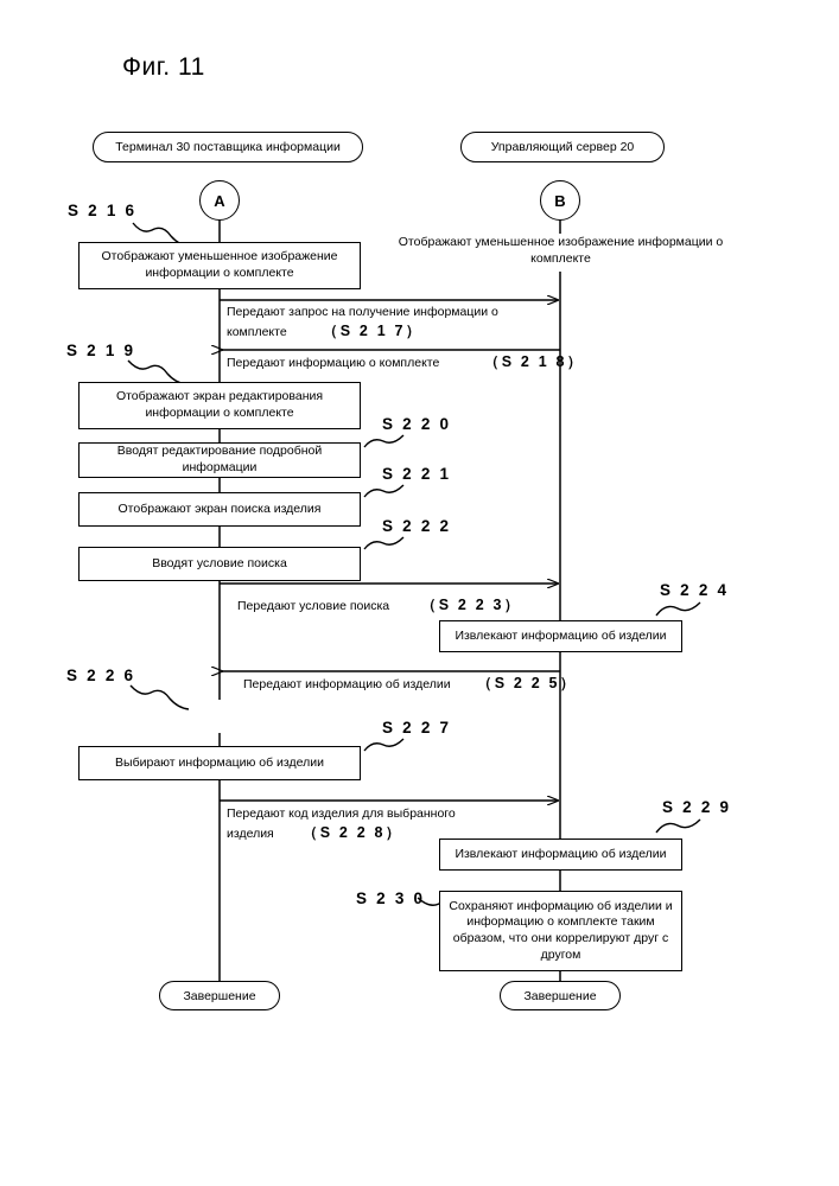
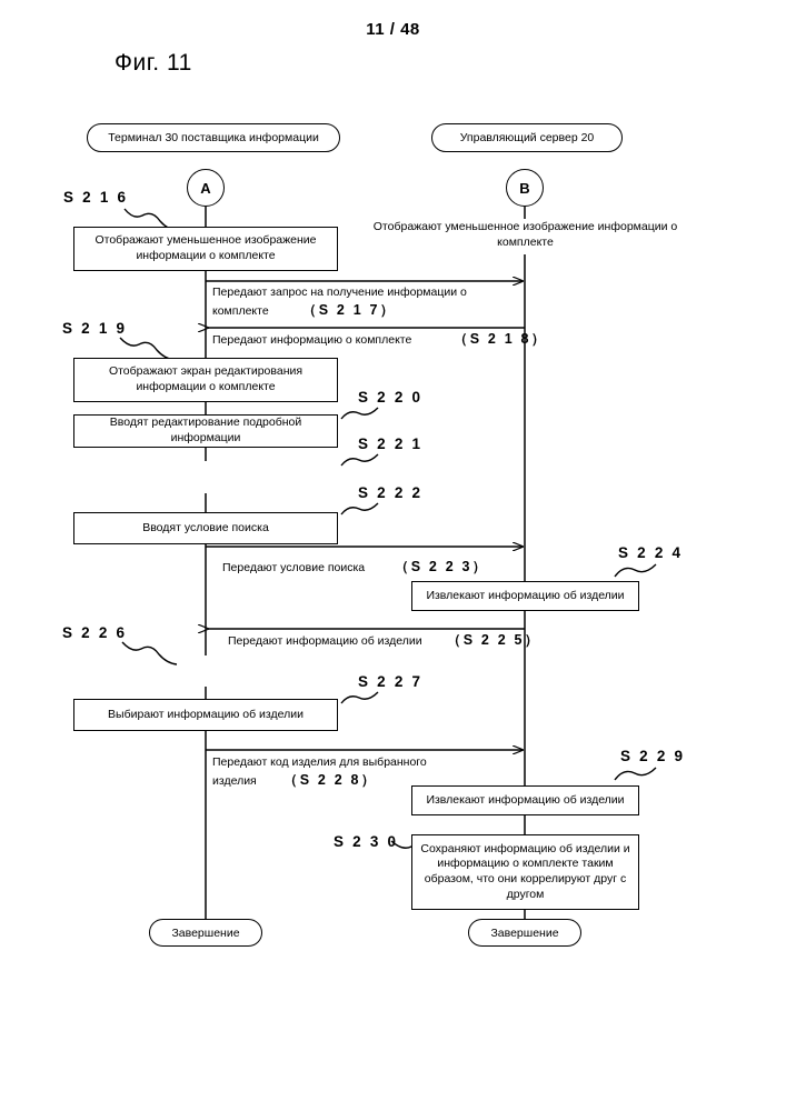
+ 11 / 48
  Фиг. 11
  Терминал 30 поставщика информации
  Управляющий сервер 20
  A
  B
  S 2 1 6
  Отображают уменьшенное изображение информации о комплекте
  Отображают уменьшенное изображение информации о комплекте
  Передают запрос на получение информации о
  комплекте
  （S 2 1 7）
  Передают информацию о комплекте
  （S 2 1 8）
  S 2 1 9
  Отображают экран редактирования информации о комплекте
  S 2 2 0
  Вводят редактирование подробной информации
  S 2 2 1
- Отображают экран поиска изделия
  S 2 2 2
  Вводят условие поиска
  Передают условие поиска
  （S 2 2 3）
  S 2 2 4
  Извлекают информацию об изделии
  Передают информацию об изделии
  （S 2 2 5）
  S 2 2 6
  S 2 2 7
  Выбирают информацию об изделии
  Передают код изделия для выбранного
  изделия
  （S 2 2 8）
  S 2 2 9
  Извлекают информацию об изделии
  S 2 3 0
  Сохраняют информацию об изделии и информацию о комплекте таким образом, что они коррелируют друг с другом
  Завершение
  Завершение
